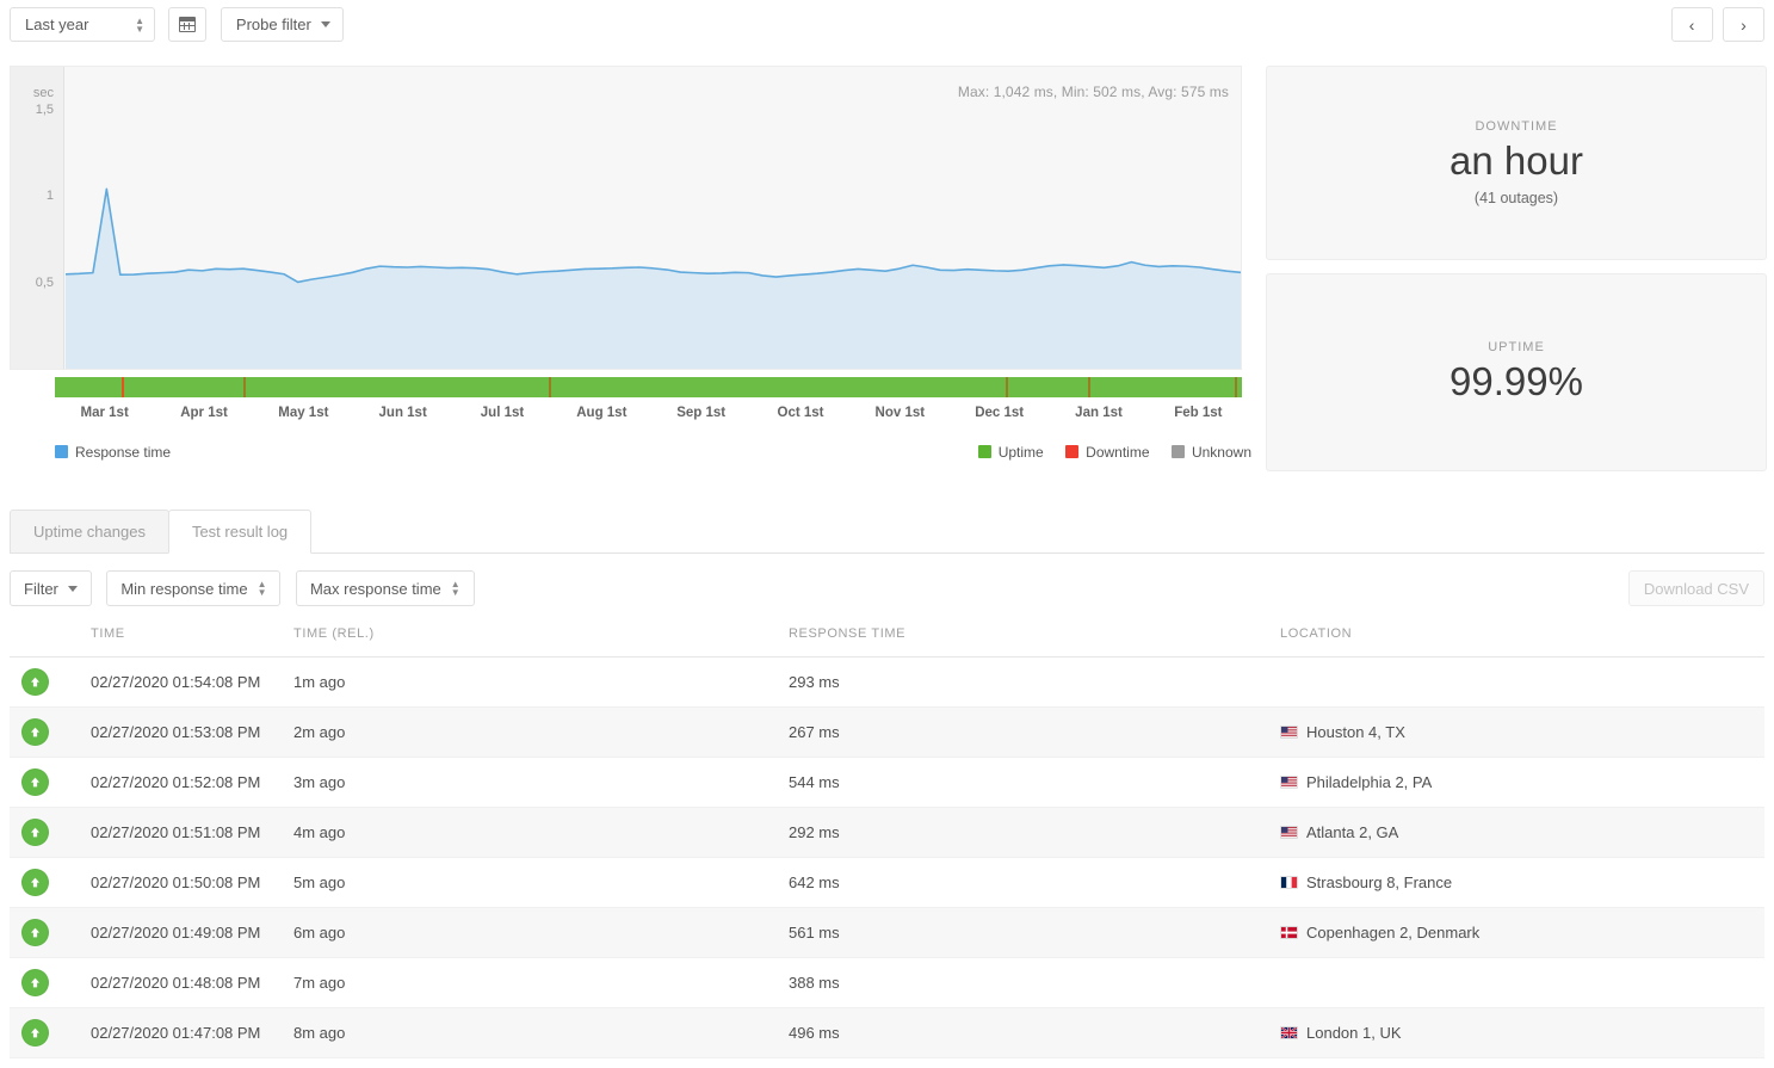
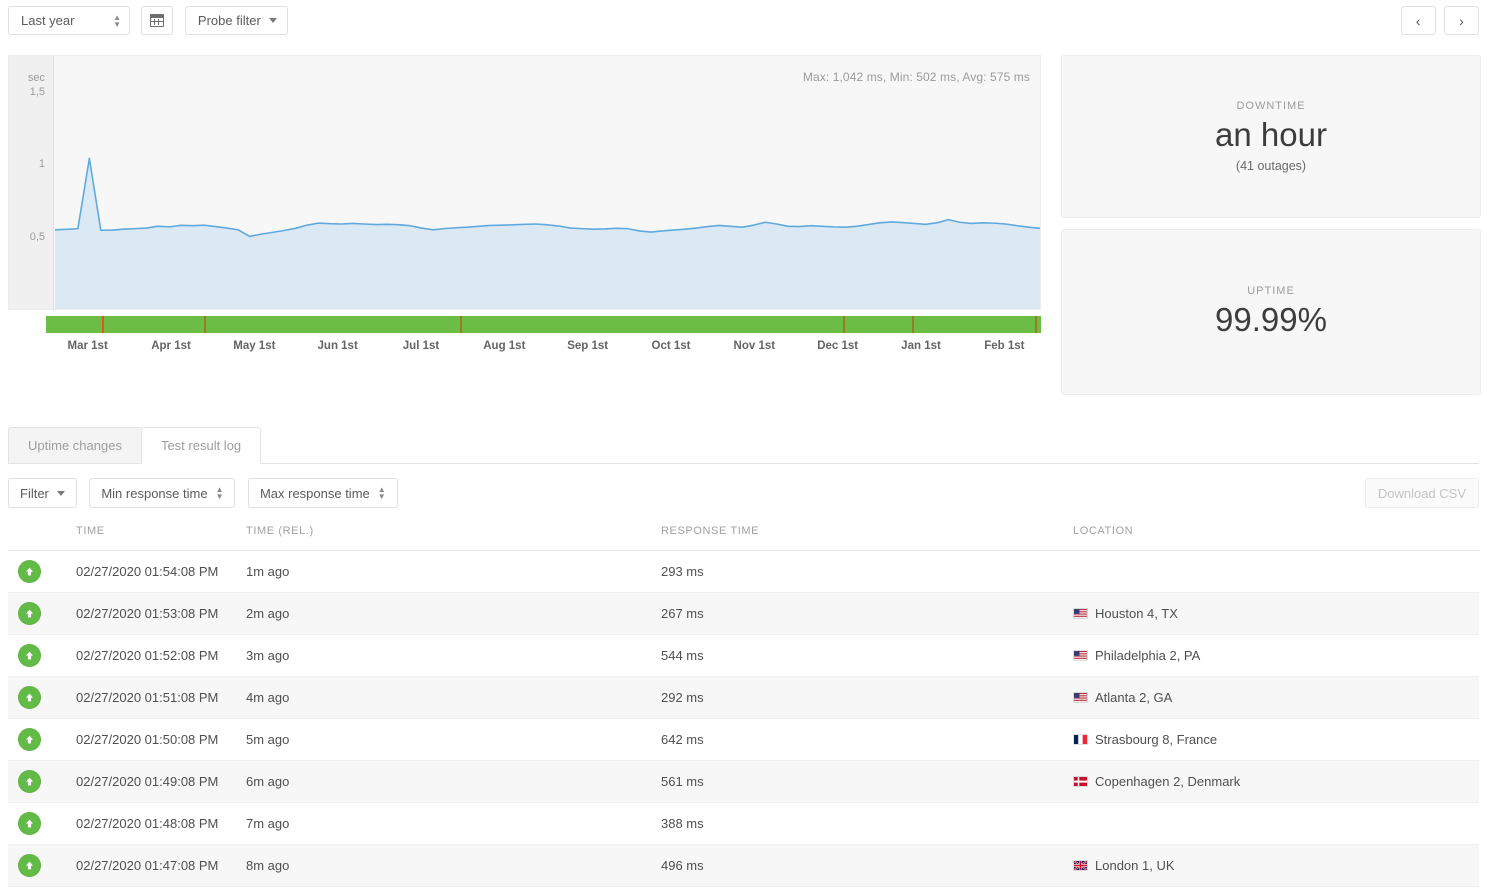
  Last year
  ▲
  ▼
  Probe filter
  ‹
  ›
  sec
  1,5
  1
  0,5
  Max: 1,042 ms, Min: 502 ms, Avg: 575 ms
  Mar 1st
  Apr 1st
  May 1st
  Jun 1st
  Jul 1st
  Aug 1st
  Sep 1st
  Oct 1st
  Nov 1st
  Dec 1st
  Jan 1st
  Feb 1st
- Response time
- Uptime
- Downtime
- Unknown
  DOWNTIME
  an hour
  (41 outages)
  UPTIME
  99.99%
  Uptime changes
  Test result log
  Filter
  Min response time
  ▲
  ▼
  Max response time
  ▲
  ▼
  Download CSV
  TIME
  TIME (REL.)
  RESPONSE TIME
  LOCATION
  02/27/2020 01:54:08 PM
  1m ago
  293 ms
  02/27/2020 01:53:08 PM
  2m ago
  267 ms
  Houston 4, TX
  02/27/2020 01:52:08 PM
  3m ago
  544 ms
  Philadelphia 2, PA
  02/27/2020 01:51:08 PM
  4m ago
  292 ms
  Atlanta 2, GA
  02/27/2020 01:50:08 PM
  5m ago
  642 ms
  Strasbourg 8, France
  02/27/2020 01:49:08 PM
  6m ago
  561 ms
  Copenhagen 2, Denmark
  02/27/2020 01:48:08 PM
  7m ago
  388 ms
  02/27/2020 01:47:08 PM
  8m ago
  496 ms
  London 1, UK
